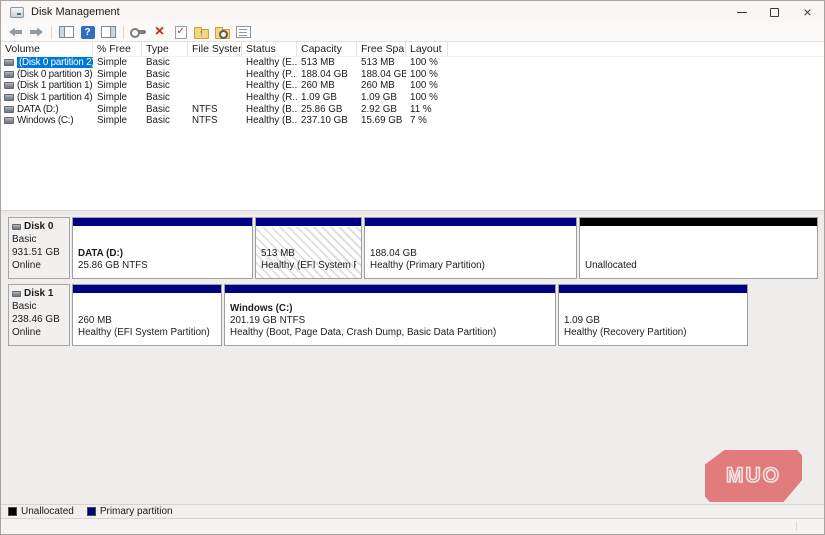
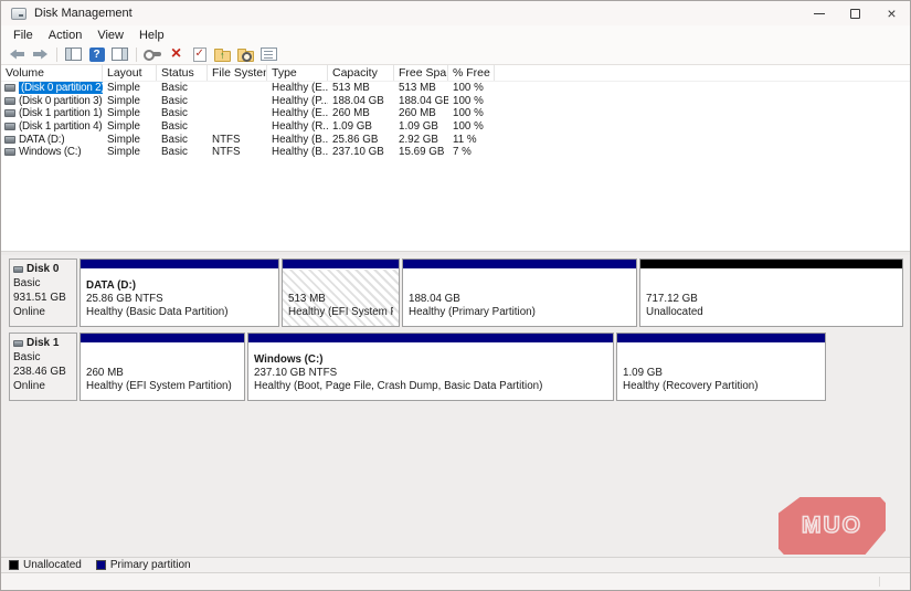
  Disk Management
  ×
+ File
+ Action
+ View
+ Help
  Volume
- % Free
+ Layout
- Type
+ Status
  File Syste
- Status
+ Type
  Capacity
  Free Spa.
- Layout
+ % Free
  (Disk 0 partition 2)
  Simple
  Basic
  Healthy (E..
  513 MB
  513 MB
  100 %
  (Disk 0 partition 3)
  Simple
  Basic
  Healthy (P..
  188.04 GB
  188.04 GB
  100 %
  (Disk 1 partition 1)
  Simple
  Basic
  Healthy (E..
  260 MB
  260 MB
  100 %
  (Disk 1 partition 4)
  Simple
  Basic
  Healthy (R..
  1.09 GB
  1.09 GB
  100 %
  DATA (D:)
  Simple
  Basic
  NTFS
  Healthy (B..
  25.86 GB
  2.92 GB
  11 %
  Windows (C:)
  Simple
  Basic
  NTFS
  Healthy (B..
  237.10 GB
  15.69 GB
  7 %
  Disk 0
  Basic
  931.51 GB
  Online
  DATA (D:)
  25.86 GB NTFS
+ Healthy (Basic Data Partition)
  513 MB
  188.04 GB
  Healthy (Primary Partition)
+ 717.12 GB
  Unallocated
  Disk 1
  Basic
  238.46 GB
  Online
  260 MB
  Healthy (EFI System Partition)
  Windows (C:)
- 201.19 GB NTFS
+ 237.10 GB NTFS
- Healthy (Boot, Page Data, Crash Dump, Basic Data Partition)
+ Healthy (Boot, Page File, Crash Dump, Basic Data Partition)
  1.09 GB
  Healthy (Recovery Partition)
  MUO
  Unallocated
  Primary partition
